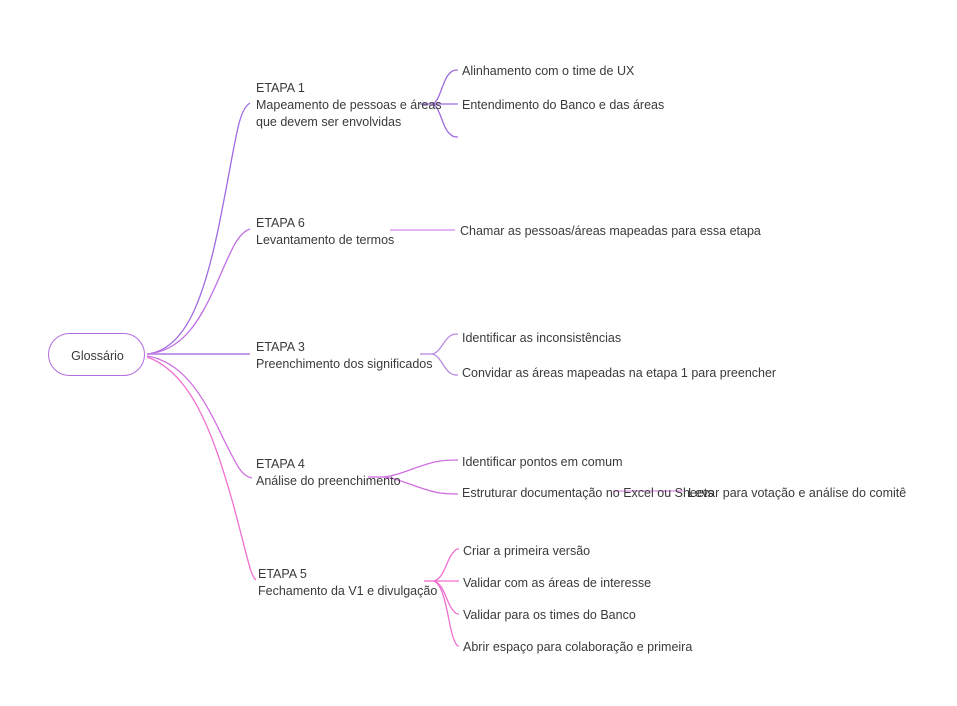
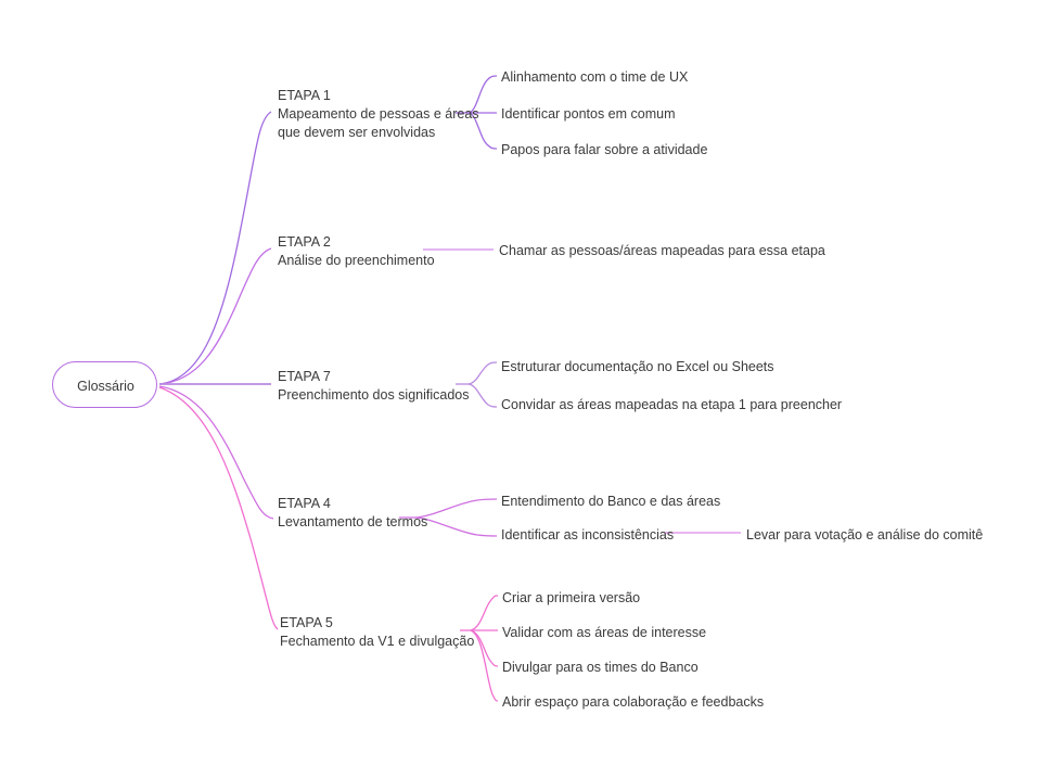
  Glossário
  ETAPA 1
  Mapeamento de pessoas e áreas
  que devem ser envolvidas
  Alinhamento com o time de UX
- Entendimento do Banco e das áreas
+ Identificar pontos em comum
+ Papos para falar sobre a atividade
- ETAPA 6
+ ETAPA 2
- Levantamento de termos
+ Análise do preenchimento
  Chamar as pessoas/áreas mapeadas para essa etapa
- ETAPA 3
+ ETAPA 7
  Preenchimento dos significados
- Identificar as inconsistências
+ Estruturar documentação no Excel ou Sheets
  Convidar as áreas mapeadas na etapa 1 para preencher
  ETAPA 4
- Análise do preenchimento
+ Levantamento de termos
- Identificar pontos em comum
+ Entendimento do Banco e das áreas
- Estruturar documentação no Excel ou Sheets
+ Identificar as inconsistências
  Levar para votação e análise do comitê
  ETAPA 5
  Fechamento da V1 e divulgação
  Criar a primeira versão
  Validar com as áreas de interesse
- Validar para os times do Banco
+ Divulgar para os times do Banco
- Abrir espaço para colaboração e primeira
+ Abrir espaço para colaboração e feedbacks
